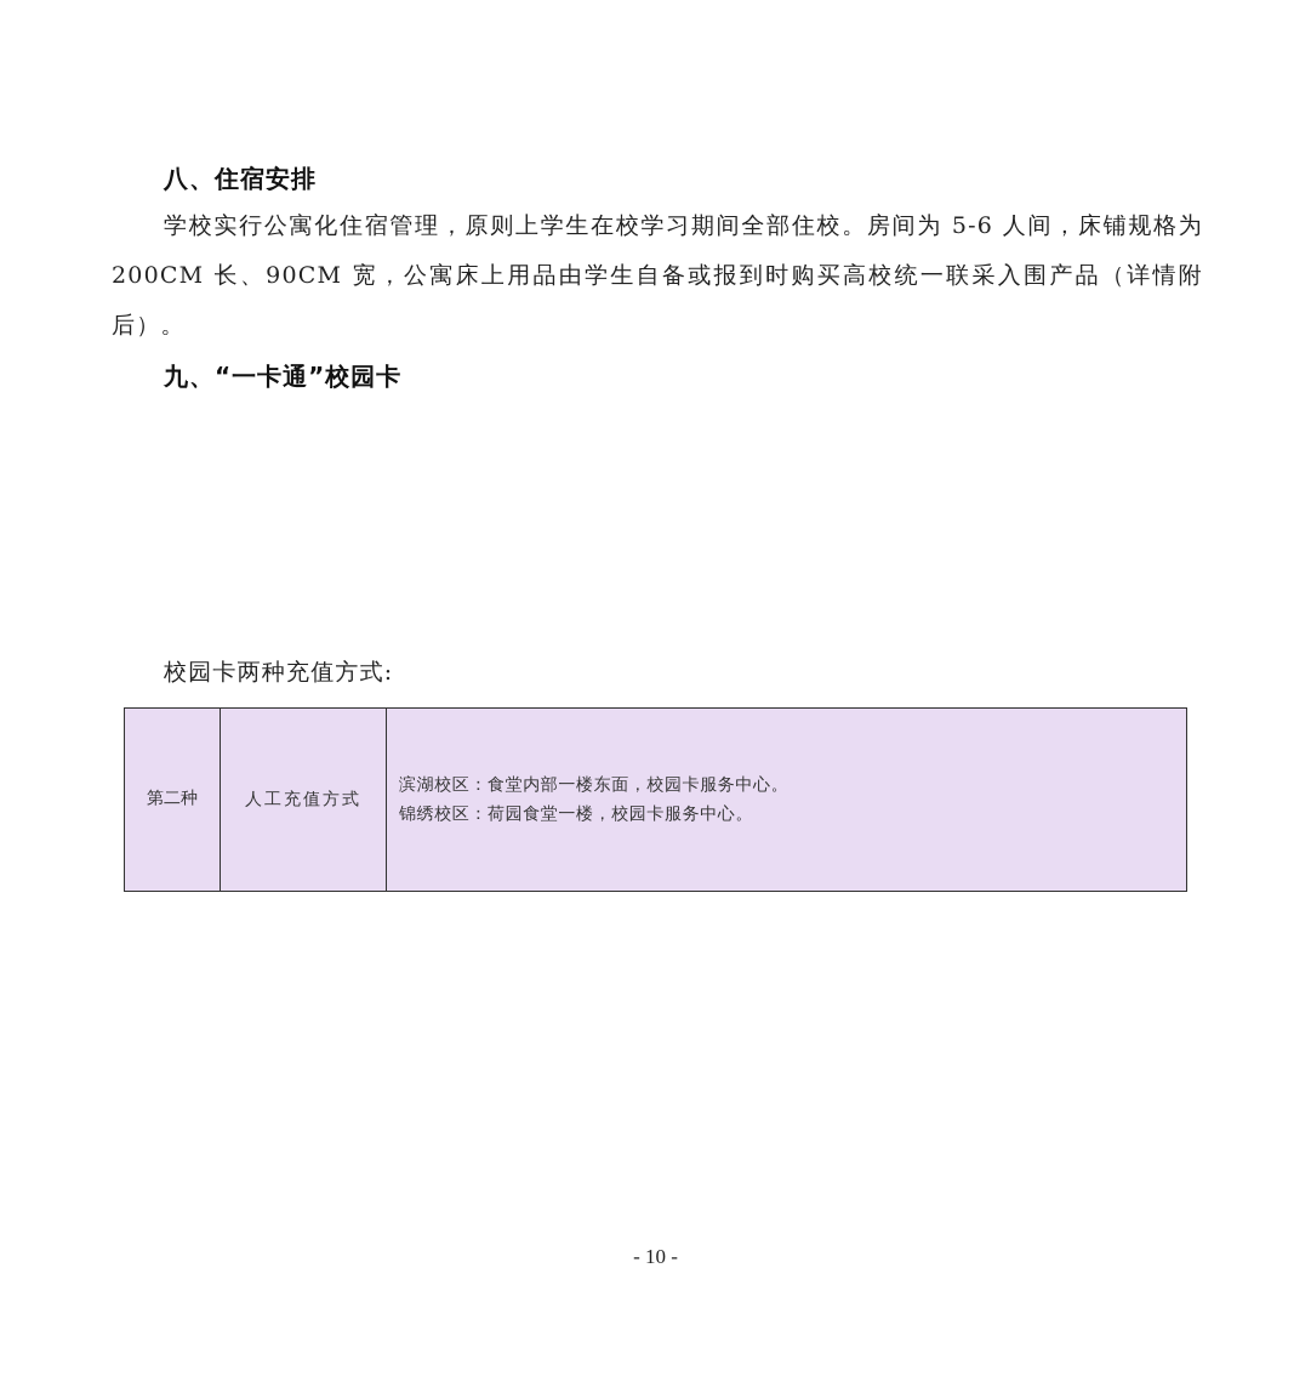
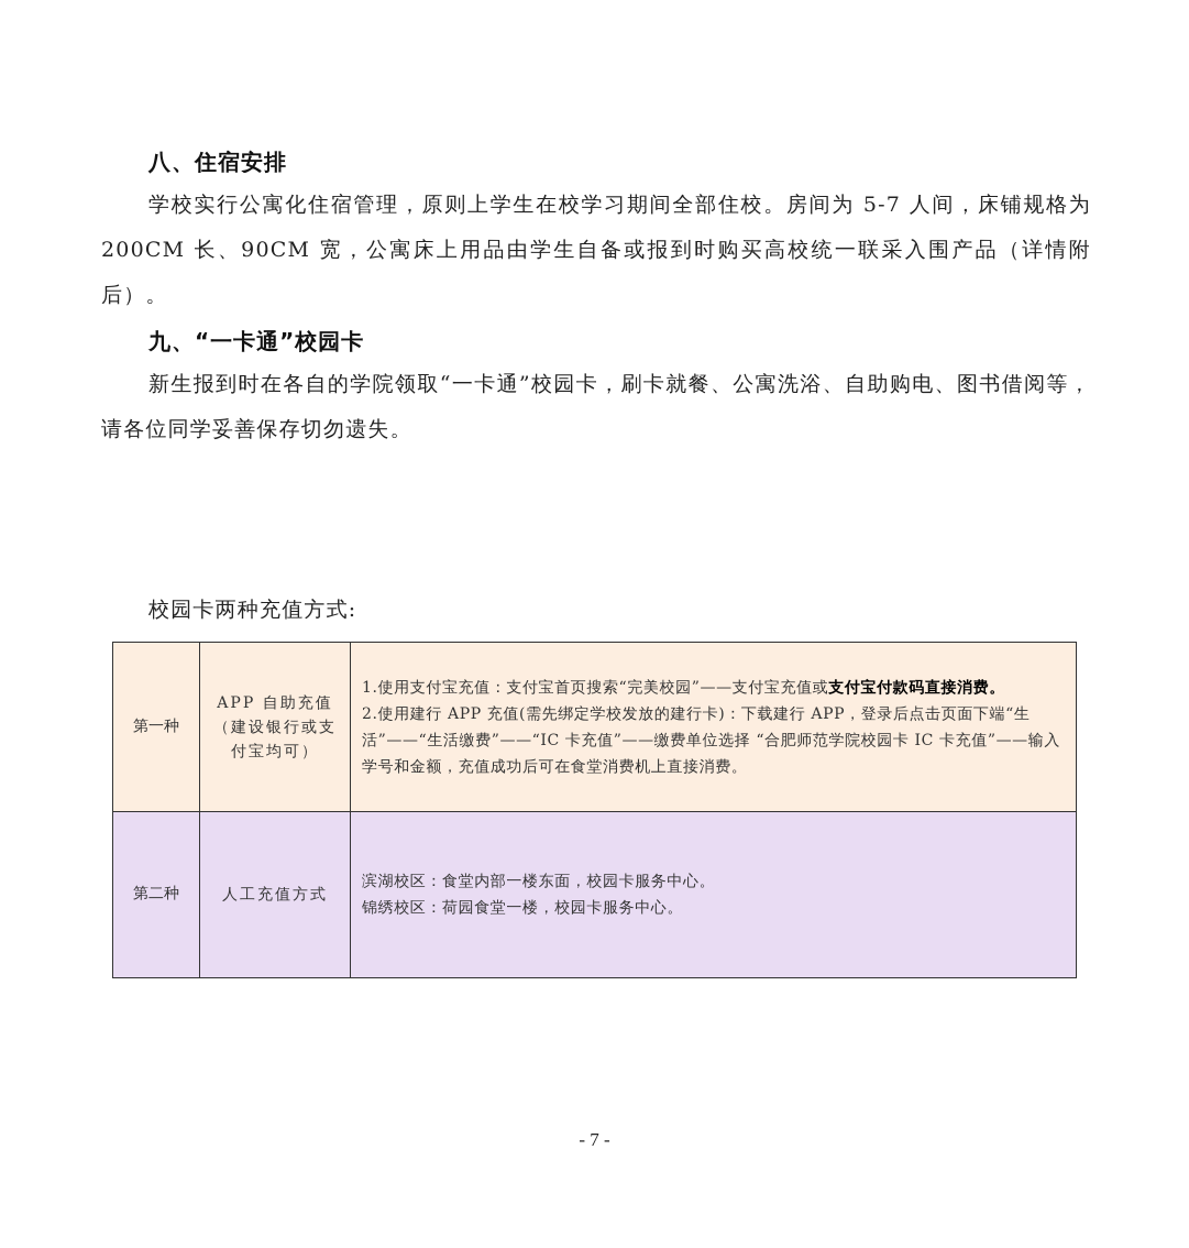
  八、住宿安排
- 学校实行公寓化住宿管理，原则上学生在校学习期间全部住校。房间为 5-6 人间，床铺规格为 200CM 长、90CM 宽，公寓床上用品由学生自备或报到时购买高校统一联采入围产品（详情附后）。
+ 学校实行公寓化住宿管理，原则上学生在校学习期间全部住校。房间为 5-7 人间，床铺规格为 200CM 长、90CM 宽，公寓床上用品由学生自备或报到时购买高校统一联采入围产品（详情附后）。
  九、“一卡通”校园卡
+ 新生报到时在各自的学院领取“一卡通”校园卡，刷卡就餐、公寓洗浴、自助购电、图书借阅等，请各位同学妥善保存切勿遗失。
  校园卡两种充值方式:
+ 第一种	APP 自助充值（建设银行或支付宝均可）	1.使用支付宝充值：支付宝首页搜索“完美校园”——支付宝充值或支付宝付款码直接消费。 2.使用建行 APP 充值(需先绑定学校发放的建行卡)：下载建行 APP，登录后点击页面下端“生活”——“生活缴费”——“IC 卡充值”——缴费单位选择 “合肥师范学院校园卡 IC 卡充值”——输入学号和金额，充值成功后可在食堂消费机上直接消费。
  第二种	人工充值方式	滨湖校区：食堂内部一楼东面，校园卡服务中心。 锦绣校区：荷园食堂一楼，校园卡服务中心。
- - 10 -
+ - 7 -
